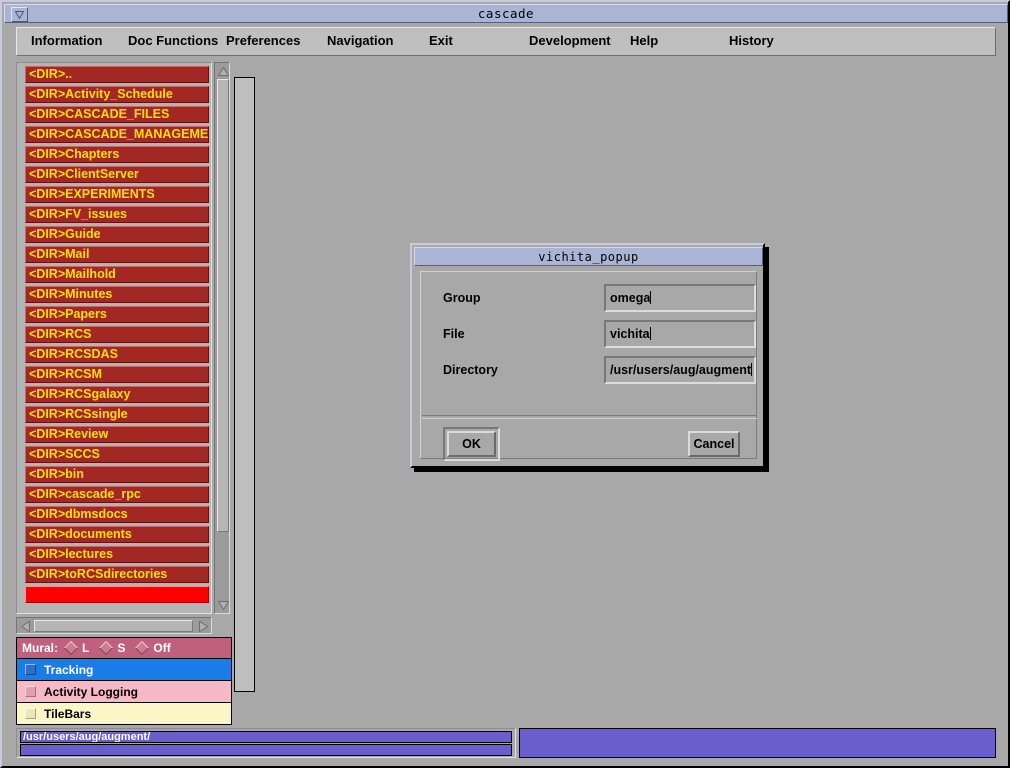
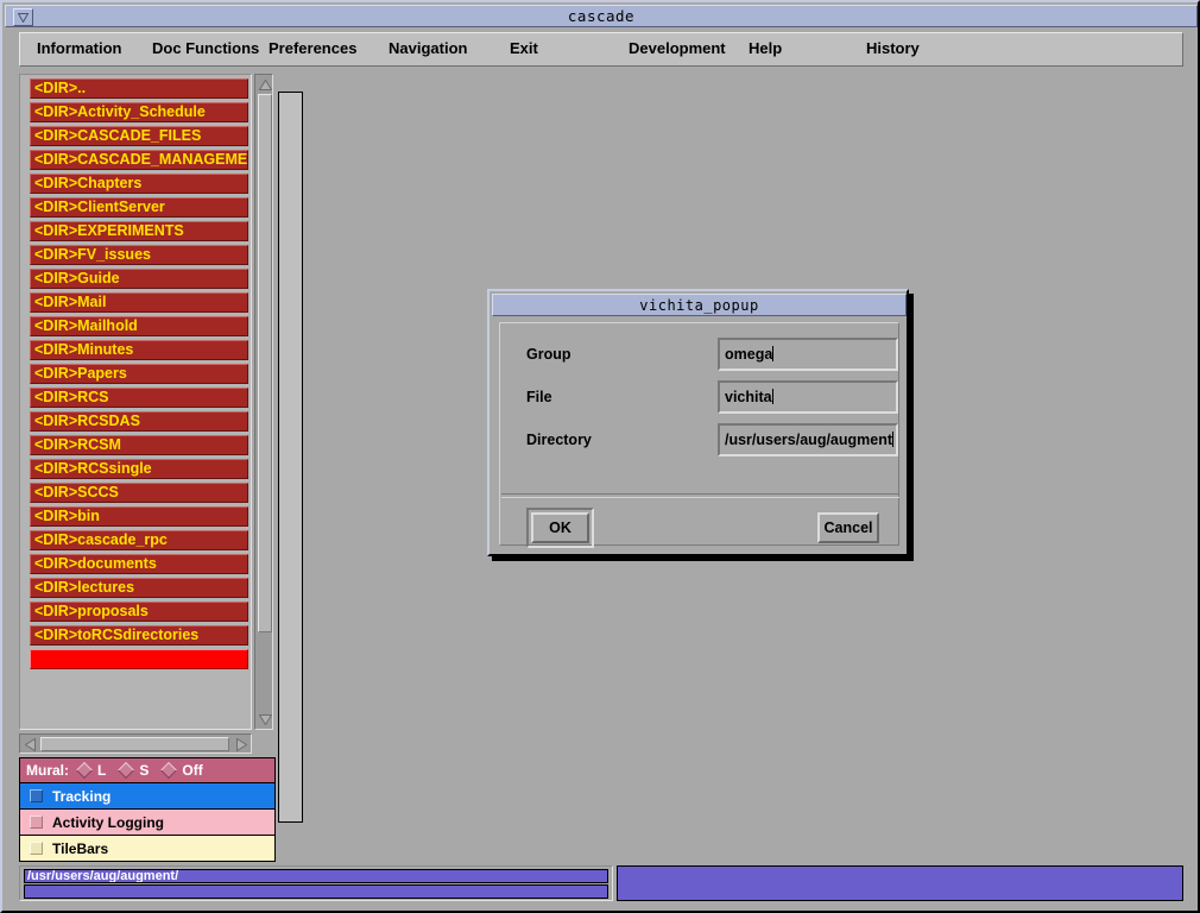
  cascade
  Information
  Doc Functions
  Preferences
  Navigation
  Exit
  Development
  Help
  History
  <DIR>..
  <DIR>Activity_Schedule
  <DIR>CASCADE_FILES
  <DIR>CASCADE_MANAGEME
  <DIR>Chapters
  <DIR>ClientServer
  <DIR>EXPERIMENTS
  <DIR>FV_issues
  <DIR>Guide
  <DIR>Mail
  <DIR>Mailhold
  <DIR>Minutes
  <DIR>Papers
  <DIR>RCS
  <DIR>RCSDAS
  <DIR>RCSM
- <DIR>RCSgalaxy
  <DIR>RCSsingle
- <DIR>Review
  <DIR>SCCS
  <DIR>bin
  <DIR>cascade_rpc
- <DIR>dbmsdocs
  <DIR>documents
  <DIR>lectures
+ <DIR>proposals
  <DIR>toRCSdirectories
  Mural:
  L
  S
  Off
  Tracking
  Activity Logging
  TileBars
  /usr/users/aug/augment/
  vichita_popup
  Group
  omega
  File
  vichita
  Directory
  /usr/users/aug/augment
  OK
  Cancel
